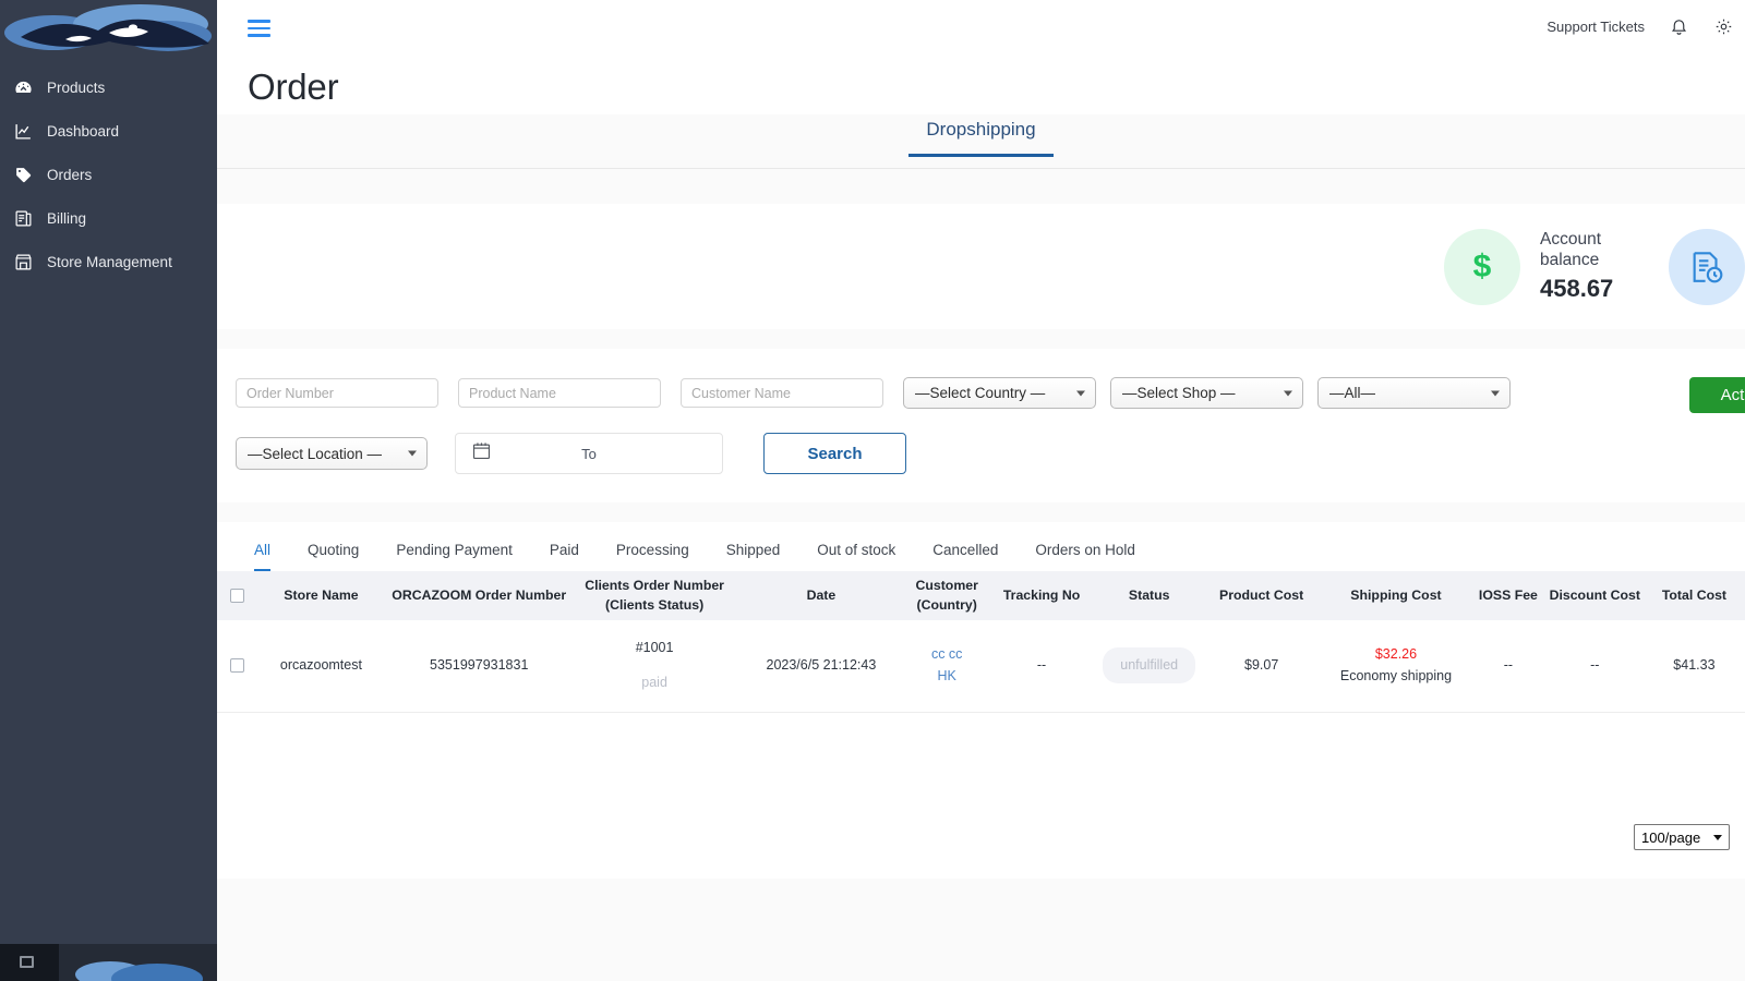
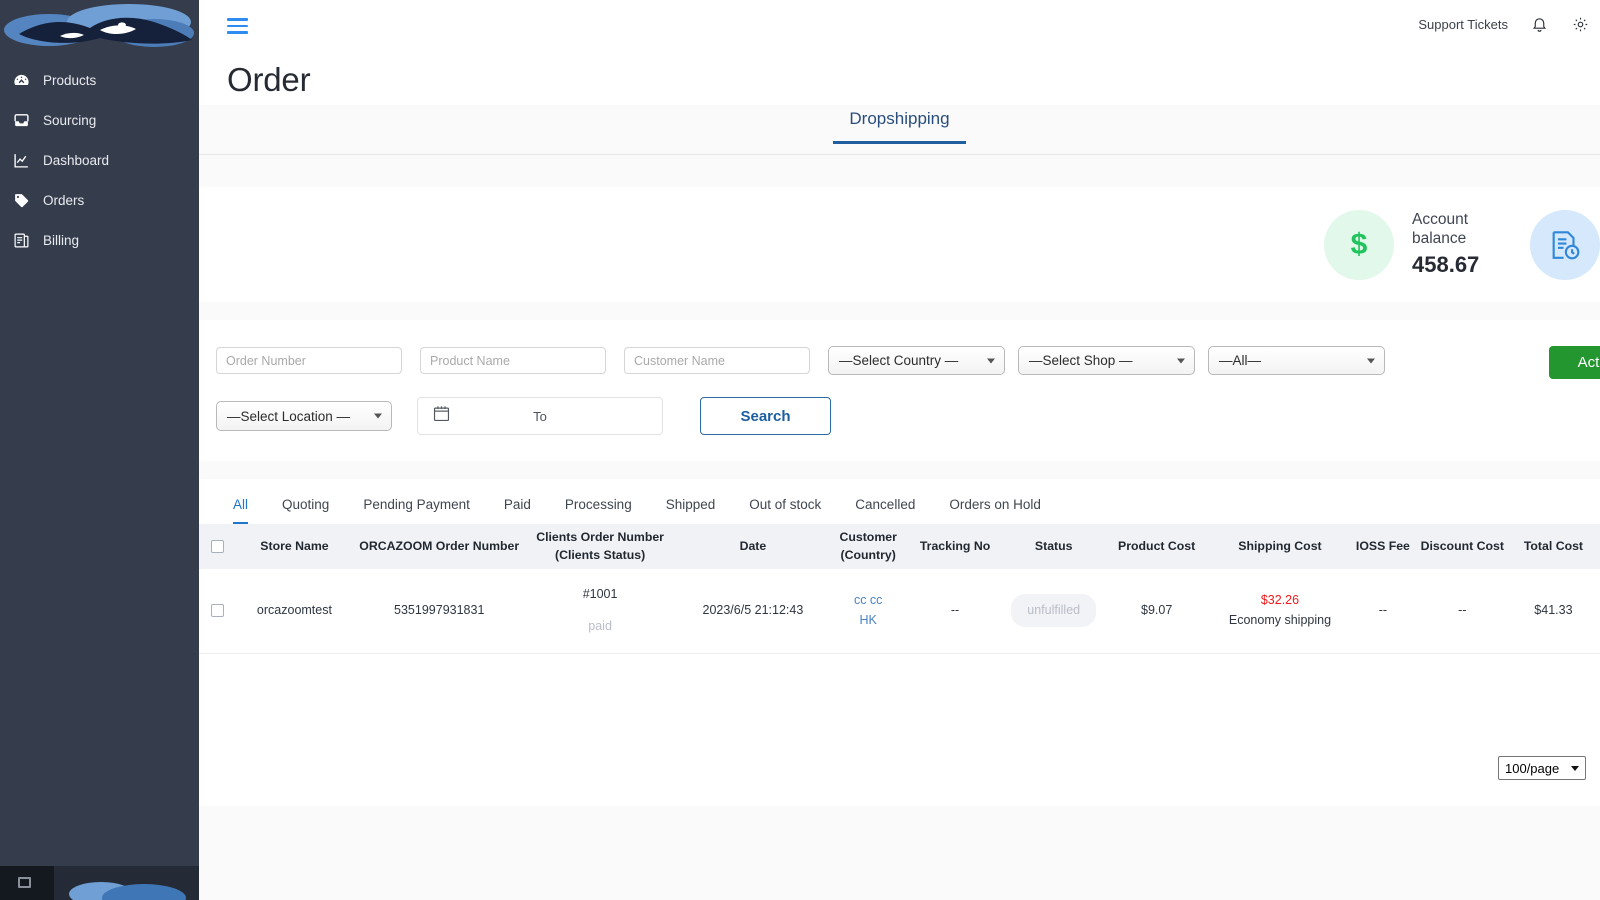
  Products
+ Sourcing
  Dashboard
  Orders
  Billing
- Store Management
  Support Tickets
  Order
  Dropshipping
  $
  Account
  balance
  458.67
  Order Number
  Product Name
  Customer Name
  —Select Country —
  —Select Shop —
  —All—
  —Select Location —
  To
  Search
  All
  Quoting
  Pending Payment
  Paid
  Processing
  Shipped
  Out of stock
  Cancelled
  Orders on Hold
  	Store Name	ORCAZOOM Order Number	Clients Order Number (Clients Status)	Date	Customer (Country)	Tracking No	Status	Product Cost	Shipping Cost	IOSS Fee	Discount Cost	Total Cost
  	orcazoomtest	5351997931831	#1001 paid	2023/6/5 21:12:43	cc cc HK	--	unfulfilled	$9.07	$32.26 Economy shipping	--	--	$41.33
  100/page
